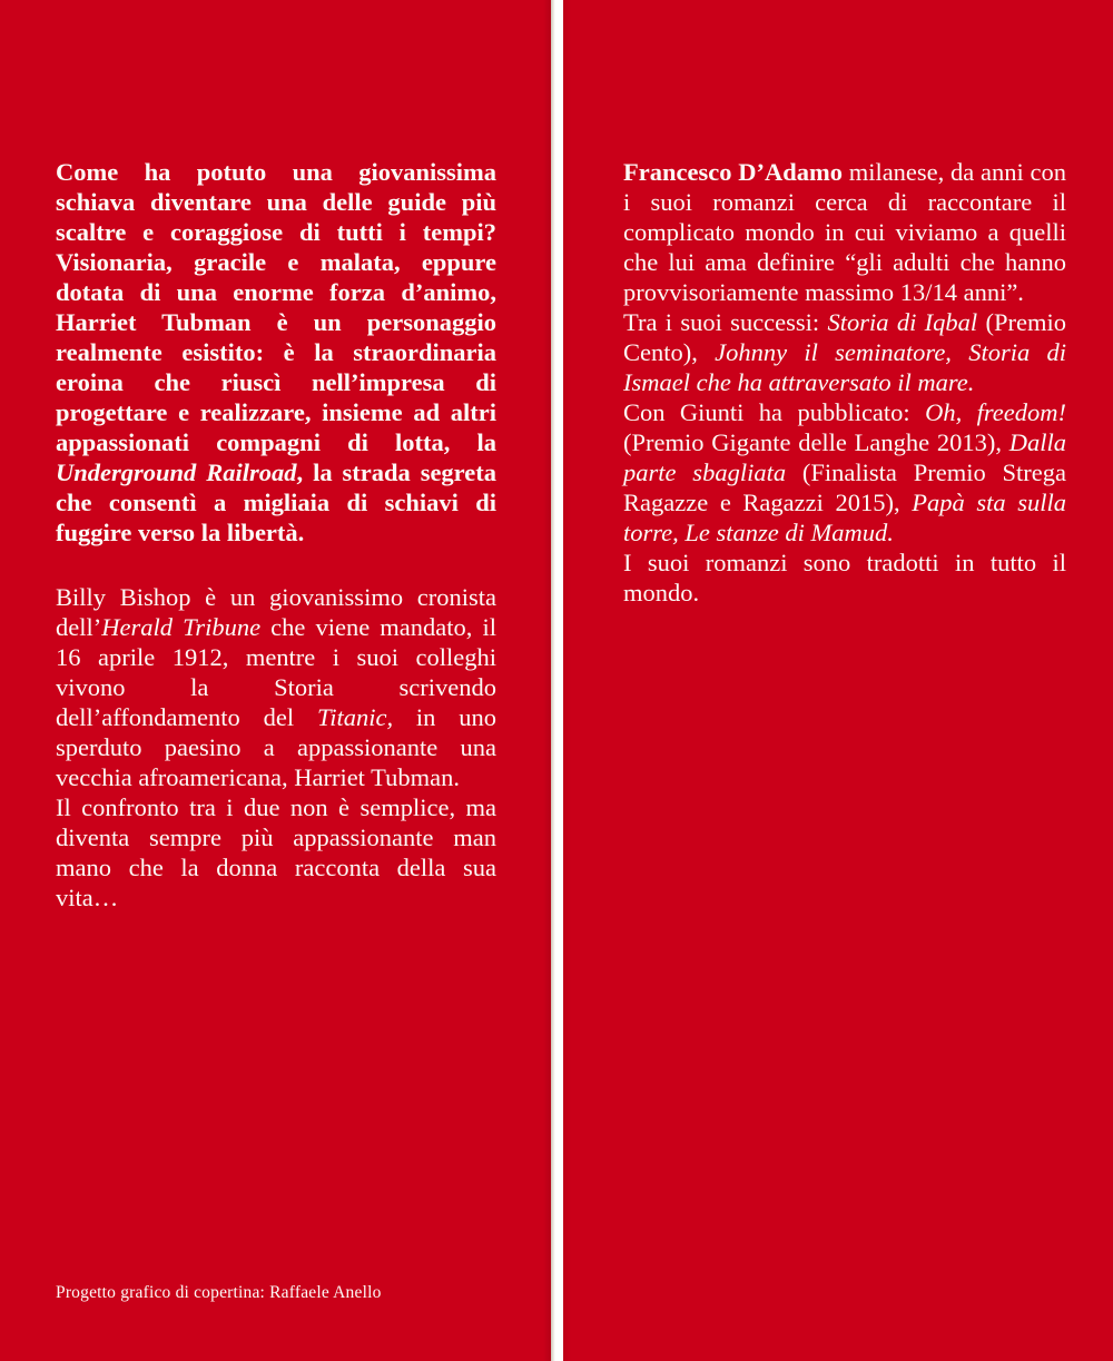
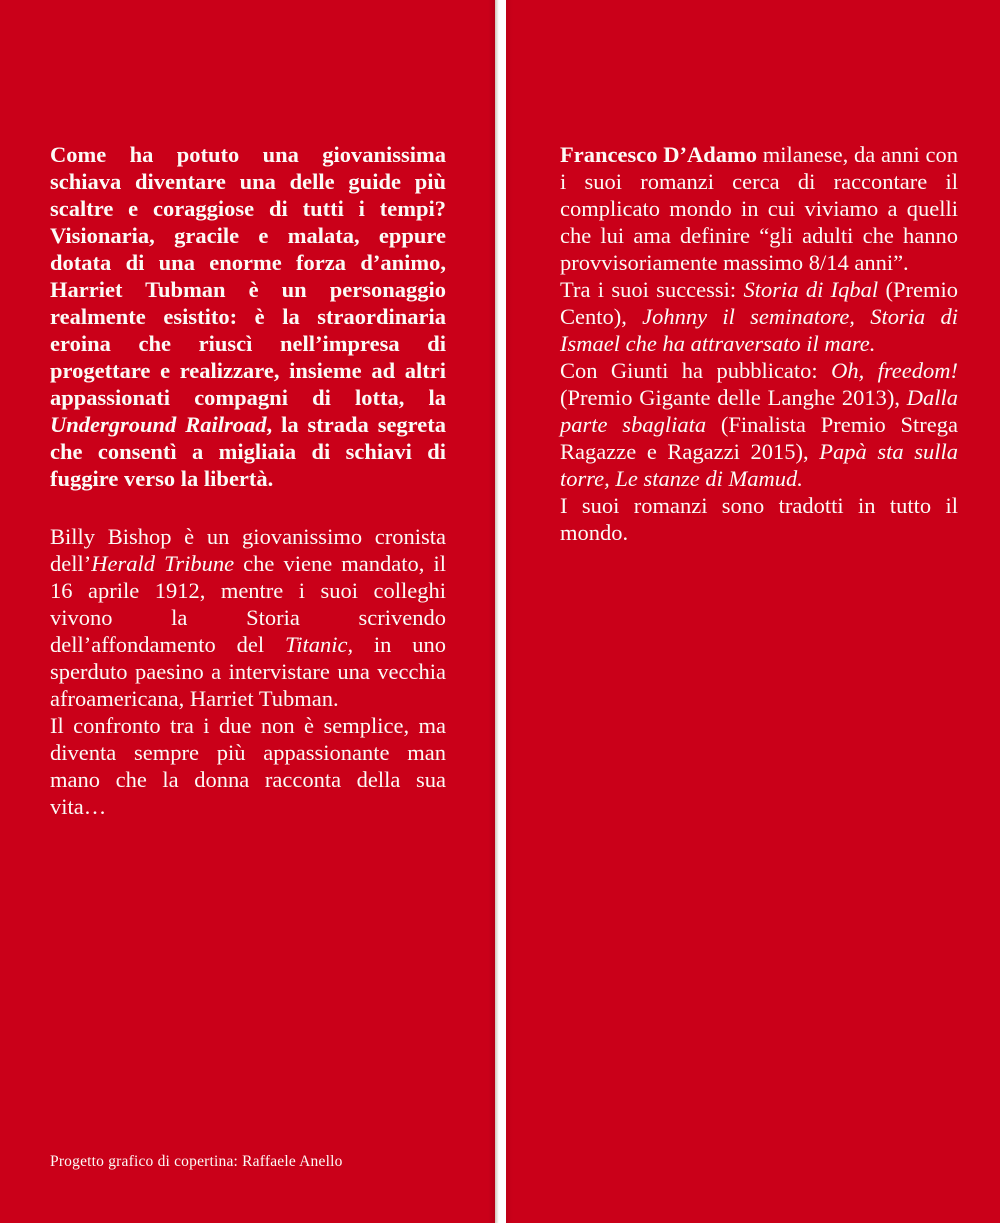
  Come ha potuto una giovanissima schiava diventare una delle guide più scaltre e coraggiose di tutti i tempi? Visionaria, gracile e malata, eppure dotata di una enorme forza d’animo, Harriet Tubman è un personaggio realmente esistito: è la straordinaria eroina che riuscì nell’impresa di progettare e realizzare, insieme ad altri appassionati compagni di lotta, la Underground Railroad, la strada segreta che consentì a migliaia di schiavi di fuggire verso la libertà.
- Billy Bishop è un giovanissimo cronista dell’Herald Tribune che viene mandato, il 16 aprile 1912, mentre i suoi colleghi vivono la Storia scrivendo dell’affondamento del Titanic, in uno sperduto paesino a appassionante una vecchia afroamericana, Harriet Tubman.
+ Billy Bishop è un giovanissimo cronista dell’Herald Tribune che viene mandato, il 16 aprile 1912, mentre i suoi colleghi vivono la Storia scrivendo dell’affondamento del Titanic, in uno sperduto paesino a intervistare una vecchia afroamericana, Harriet Tubman.
  Il confronto tra i due non è semplice, ma diventa sempre più appassionante man mano che la donna racconta della sua vita…
  Progetto grafico di copertina: Raffaele Anello
- Francesco D’Adamo milanese, da anni con i suoi romanzi cerca di raccontare il complicato mondo in cui viviamo a quelli che lui ama definire “gli adulti che hanno provvisoriamente massimo 13/14 anni”.
+ Francesco D’Adamo milanese, da anni con i suoi romanzi cerca di raccontare il complicato mondo in cui viviamo a quelli che lui ama definire “gli adulti che hanno provvisoriamente massimo 8/14 anni”.
  Tra i suoi successi: Storia di Iqbal (Premio Cento), Johnny il seminatore, Storia di Ismael che ha attraversato il mare.
  Con Giunti ha pubblicato: Oh, freedom! (Premio Gigante delle Langhe 2013), Dalla parte sbagliata (Finalista Premio Strega Ragazze e Ragazzi 2015), Papà sta sulla torre, Le stanze di Mamud.
  I suoi romanzi sono tradotti in tutto il mondo.
